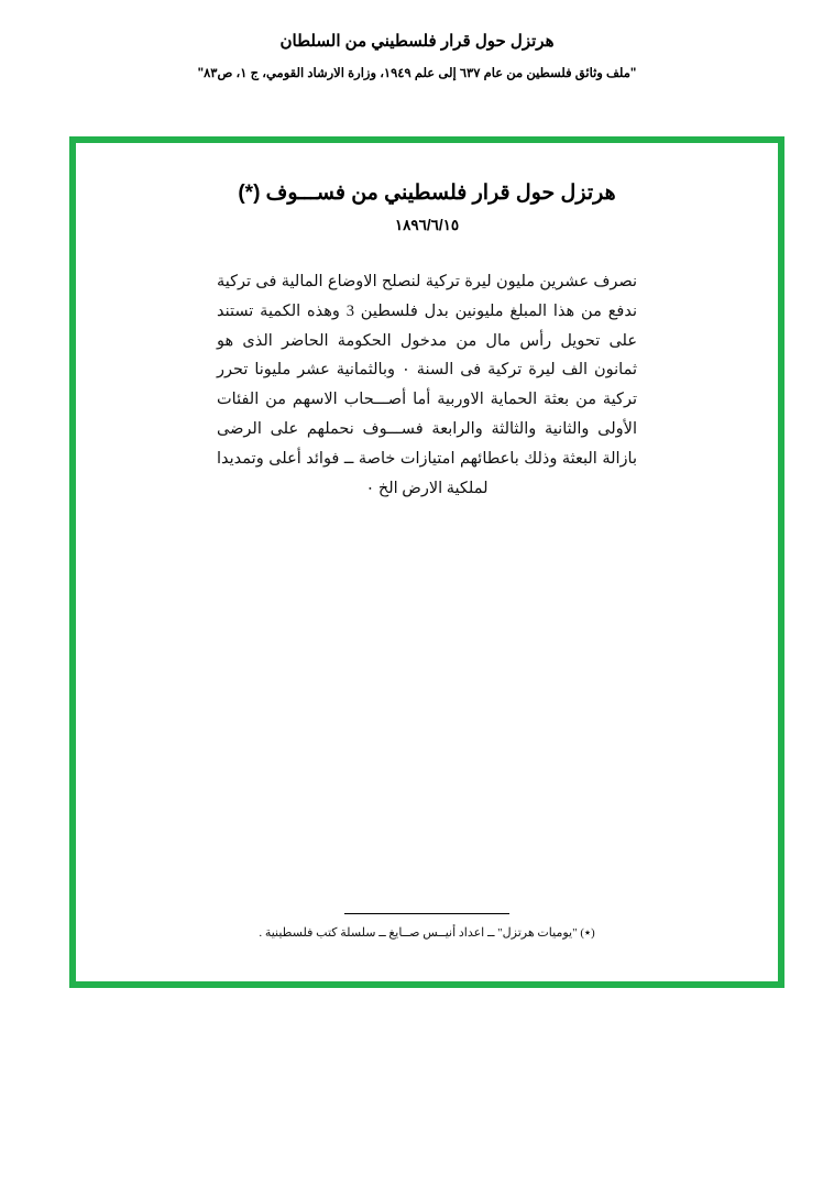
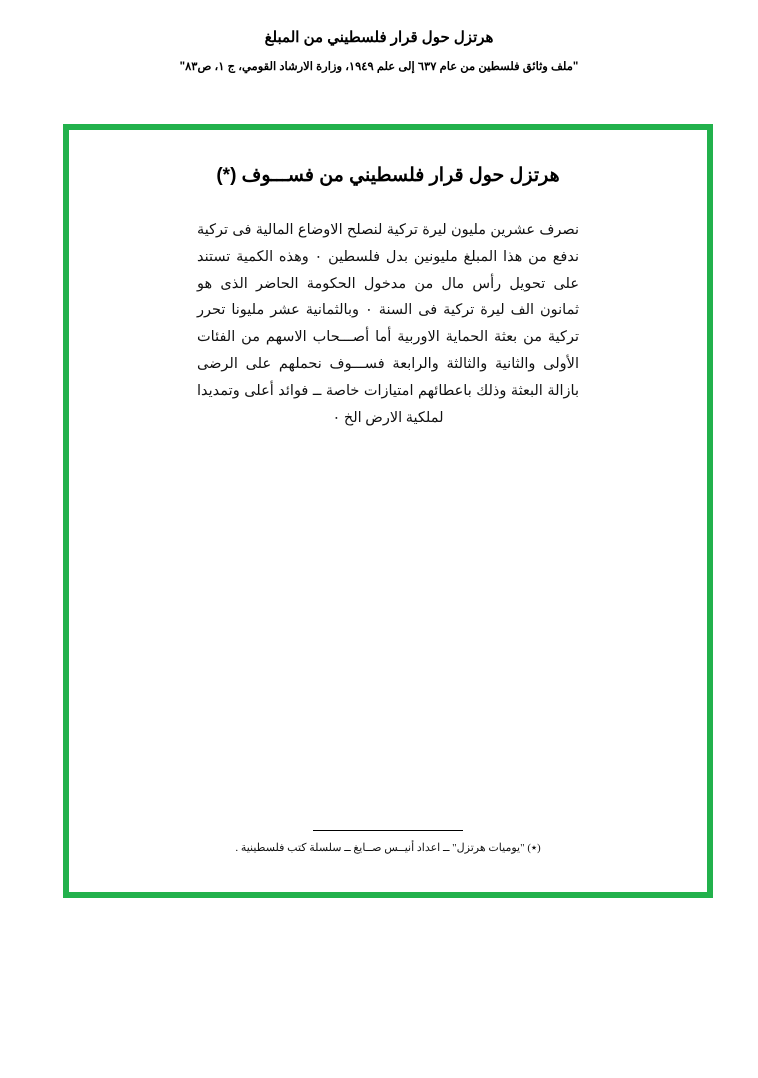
- هرتزل حول قرار فلسطيني من السلطان
+ هرتزل حول قرار فلسطيني من المبلغ
  "ملف وثائق فلسطين من عام ٦٣٧ إلى علم ١٩٤٩، وزارة الارشاد القومي، ج ١، ص٨٣"
  هرتزل حول قرار فلسطيني من فســـوف (*)
- ١٨٩٦/٦/١٥
- نصرف عشرين مليون ليرة تركية لنصلح الاوضاع المالية فى تركية ندفع من هذا المبلغ مليونين بدل فلسطين 3 وهذه الكمية تستند على تحويل رأس مال من مدخول الحكومة الحاضر الذى هو ثمانون الف ليرة تركية فى السنة ٠ وبالثمانية عشر مليونا تحرر تركية من بعثة الحماية الاوربية أما أصـــحاب الاسهم من الفئات الأولى والثانية والثالثة والرابعة فســـوف نحملهم على الرضى بازالة البعثة وذلك باعطائهم امتيازات خاصة ــ فوائد أعلى وتمديدا لملكية الارض الخ ٠
+ نصرف عشرين مليون ليرة تركية لنصلح الاوضاع المالية فى تركية ندفع من هذا المبلغ مليونين بدل فلسطين ٠ وهذه الكمية تستند على تحويل رأس مال من مدخول الحكومة الحاضر الذى هو ثمانون الف ليرة تركية فى السنة ٠ وبالثمانية عشر مليونا تحرر تركية من بعثة الحماية الاوربية أما أصـــحاب الاسهم من الفئات الأولى والثانية والثالثة والرابعة فســـوف نحملهم على الرضى بازالة البعثة وذلك باعطائهم امتيازات خاصة ــ فوائد أعلى وتمديدا لملكية الارض الخ ٠
  (٭) "يوميات هرتزل" ــ اعداد أنيــس صــايغ ــ سلسلة كتب فلسطينية .
